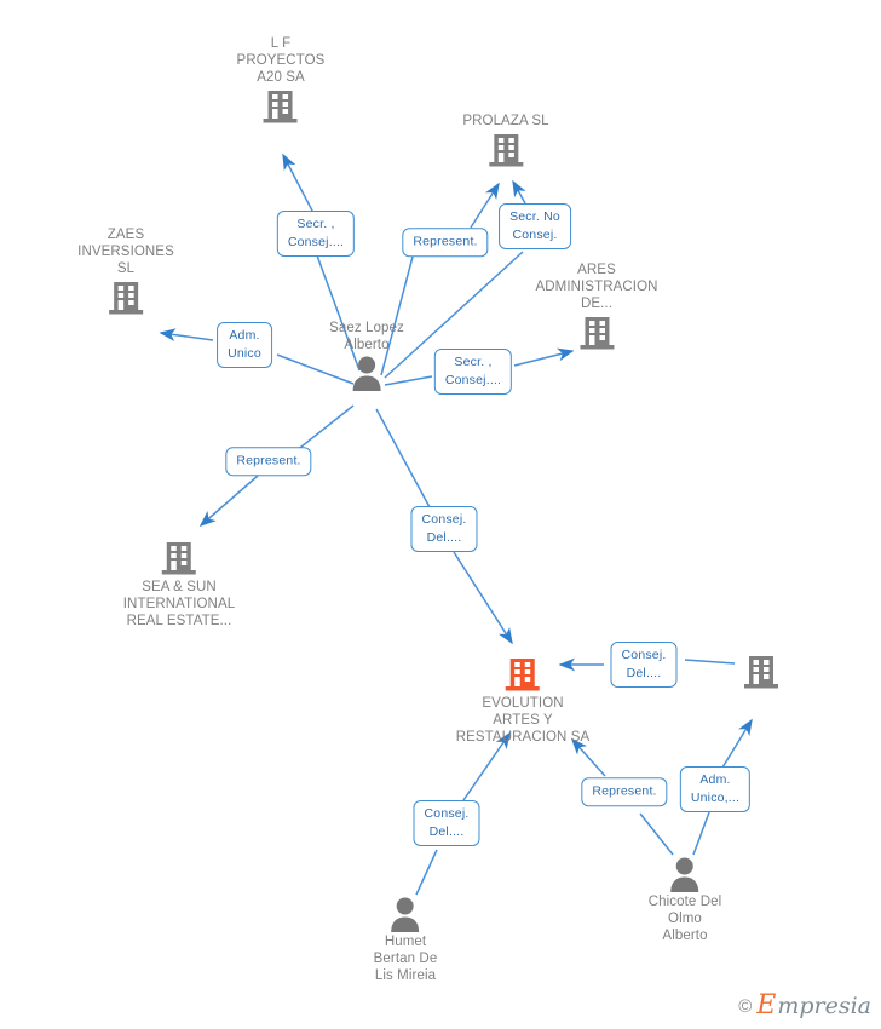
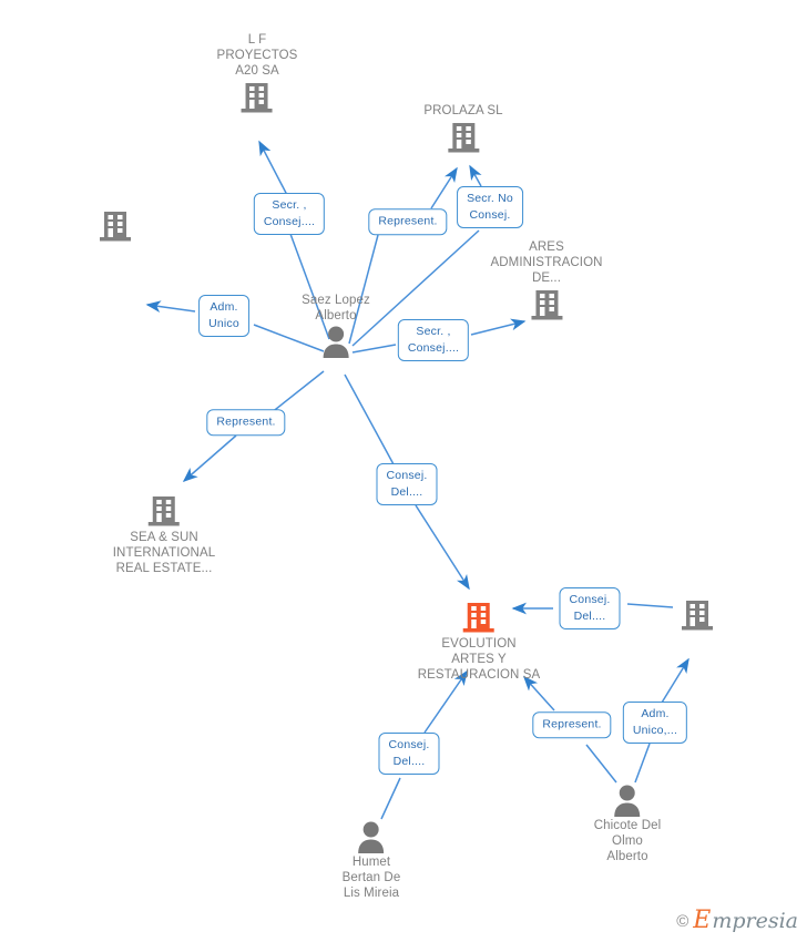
  L F
  PROYECTOS
  A20 SA
  PROLAZA SL
- ZAES
- INVERSIONES
- SL
  ARES
  ADMINISTRACION
  DE...
  Saez Lopez
  Alberto
  SEA & SUN
  INTERNATIONAL
  REAL ESTATE...
  EVOLUTION
  ARTES Y
  RESTAURACION SA
  Chicote Del
  Olmo
  Alberto
  Humet
  Bertan De
  Lis Mireia
  Secr. ,
  Consej....
  Represent.
  Secr. No
  Consej.
  Adm.
  Unico
  Secr. ,
  Consej....
  Represent.
  Consej.
  Del....
  Consej.
  Del....
  Represent.
  Adm.
  Unico,...
  Consej.
  Del....
  ©
  E
  mpresia
